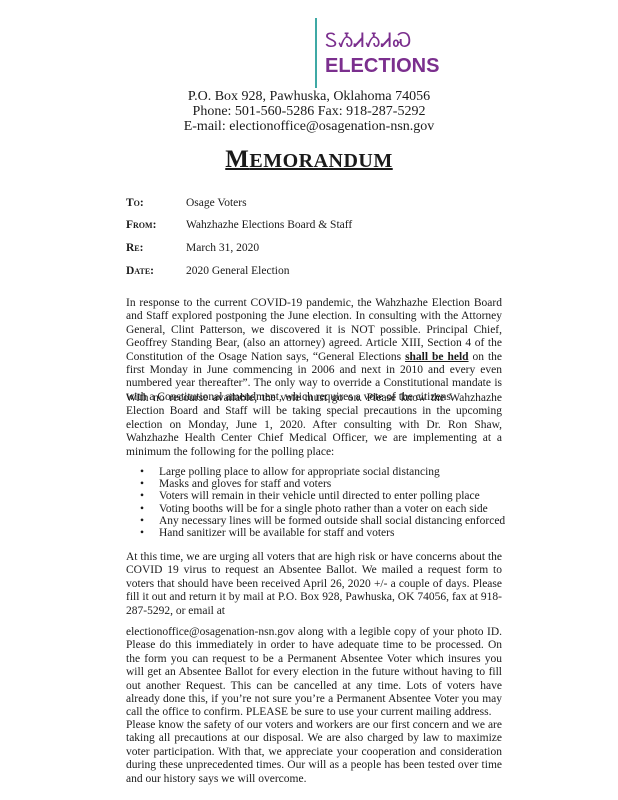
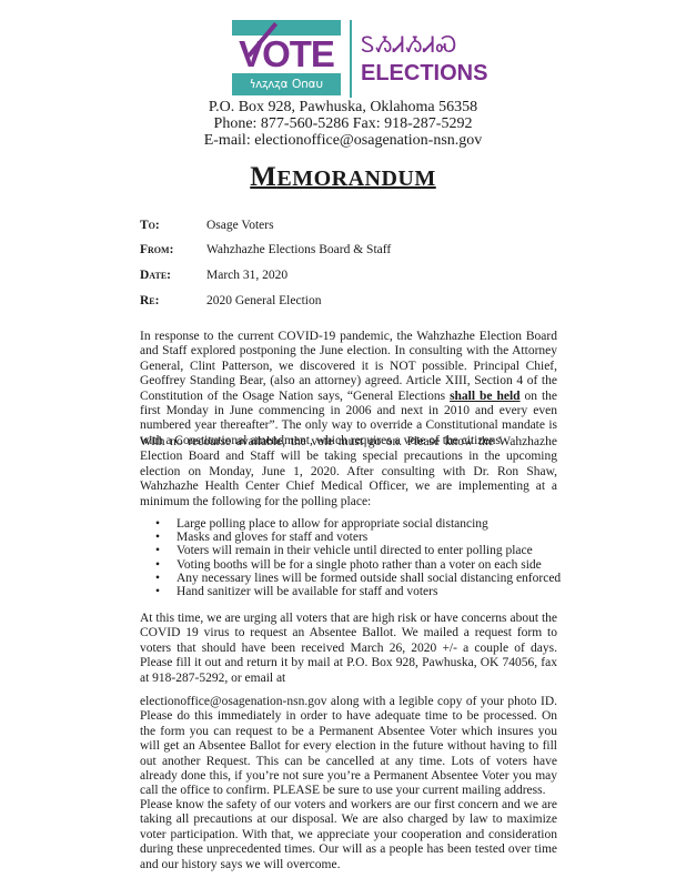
+ VOTE
+ 𐓏𐓘𐓻𐓘𐓻𐓟 𐓂𐓣𐓟𐓶
  ᏚᏱᏗᏱᏗᏍ
  ELECTIONS
- P.O. Box 928, Pawhuska, Oklahoma 74056
+ P.O. Box 928, Pawhuska, Oklahoma 56358
- Phone: 501-560-5286 Fax: 918-287-5292
+ Phone: 877-560-5286 Fax: 918-287-5292
  E-mail: electionoffice@osagenation-nsn.gov
  MEMORANDUM
  To:
  Osage Voters
  From:
  Wahzhazhe Elections Board & Staff
- Re:
+ Date:
  March 31, 2020
- Date:
+ Re:
  2020 General Election
  In response to the current COVID-19 pandemic, the Wahzhazhe Election Board and Staff explored postponing the June election. In consulting with the Attorney General, Clint Patterson, we discovered it is NOT possible. Principal Chief, Geoffrey Standing Bear, (also an attorney) agreed. Article XIII, Section 4 of the Constitution of the Osage Nation says, “General Elections shall be held on the first Monday in June commencing in 2006 and next in 2010 and every even numbered year thereafter”. The only way to override a Constitutional mandate is with a Constitutional amendment, which requires a vote of the citizens.
  With no recourse available, the vote must go on. Please know the Wahzhazhe Election Board and Staff will be taking special precautions in the upcoming election on Monday, June 1, 2020. After consulting with Dr. Ron Shaw, Wahzhazhe Health Center Chief Medical Officer, we are implementing at a minimum the following for the polling place:
  •
  Large polling place to allow for appropriate social distancing
  •
  Masks and gloves for staff and voters
  •
  Voters will remain in their vehicle until directed to enter polling place
  •
  Voting booths will be for a single photo rather than a voter on each side
  •
  Any necessary lines will be formed outside shall social distancing enforced
  •
  Hand sanitizer will be available for staff and voters
- At this time, we are urging all voters that are high risk or have concerns about the COVID 19 virus to request an Absentee Ballot. We mailed a request form to voters that should have been received April 26, 2020 +/- a couple of days. Please fill it out and return it by mail at P.O. Box 928, Pawhuska, OK 74056, fax at 918-287-5292, or email at
+ At this time, we are urging all voters that are high risk or have concerns about the COVID 19 virus to request an Absentee Ballot. We mailed a request form to voters that should have been received March 26, 2020 +/- a couple of days. Please fill it out and return it by mail at P.O. Box 928, Pawhuska, OK 74056, fax at 918-287-5292, or email at
  electionoffice@osagenation-nsn.gov along with a legible copy of your photo ID. Please do this immediately in order to have adequate time to be processed. On the form you can request to be a Permanent Absentee Voter which insures you will get an Absentee Ballot for every election in the future without having to fill out another Request. This can be cancelled at any time. Lots of voters have already done this, if you’re not sure you’re a Permanent Absentee Voter you may call the office to confirm. PLEASE be sure to use your current mailing address.
  Please know the safety of our voters and workers are our first concern and we are taking all precautions at our disposal. We are also charged by law to maximize voter participation. With that, we appreciate your cooperation and consideration during these unprecedented times. Our will as a people has been tested over time and our history says we will overcome.
